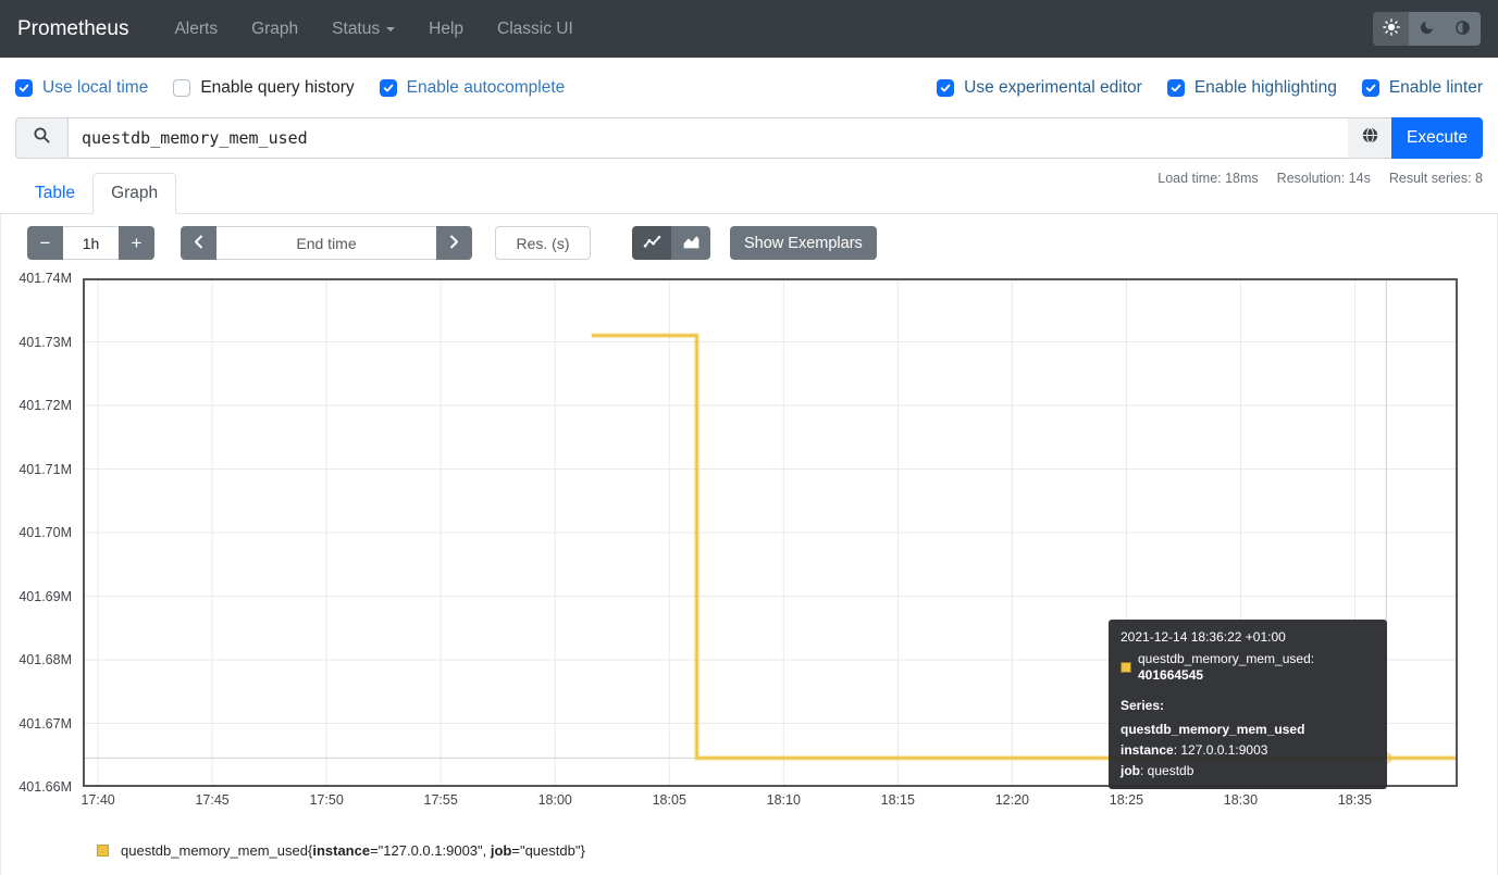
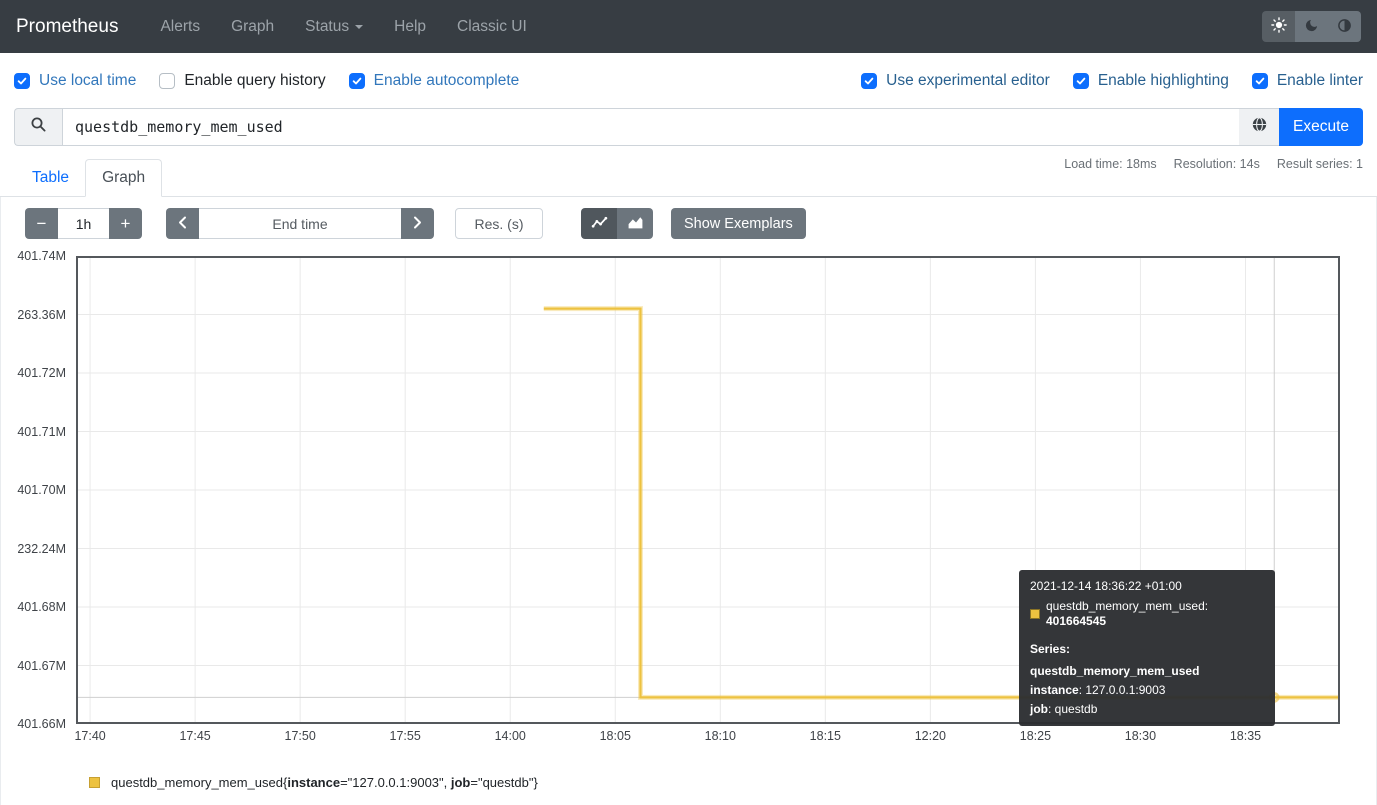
  Prometheus
  Alerts
  Graph
  Status
  Help
  Classic UI
  Use local time
  Enable query history
  Enable autocomplete
  Use experimental editor
  Enable highlighting
  Enable linter
  questdb_memory_mem_used
  Execute
  Load time: 18ms
  Resolution: 14s
- Result series: 8
+ Result series: 1
  Table
  Graph
  −
  1h
  +
  End time
  Res. (s)
  Show Exemplars
  401.74M
- 401.73M
+ 263.36M
  401.72M
  401.71M
  401.70M
- 401.69M
+ 232.24M
  401.68M
  401.67M
  401.66M
  17:40
  17:45
  17:50
  17:55
- 18:00
+ 14:00
  18:05
  18:10
  18:15
  12:20
  18:25
  18:30
  18:35
  2021-12-14 18:36:22 +01:00
  questdb_memory_mem_used: 401664545
  Series:
  questdb_memory_mem_used
  instance: 127.0.0.1:9003
  job: questdb
  questdb_memory_mem_used{instance="127.0.0.1:9003", job="questdb"}
